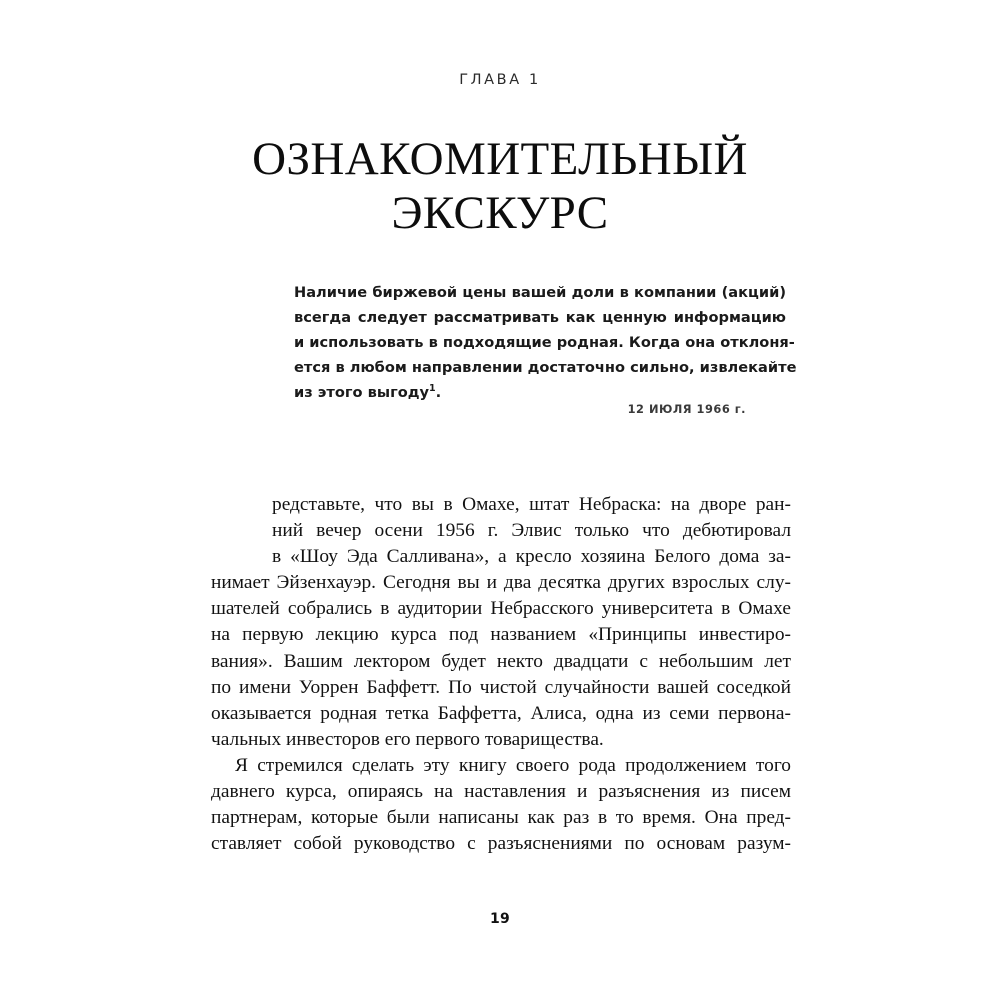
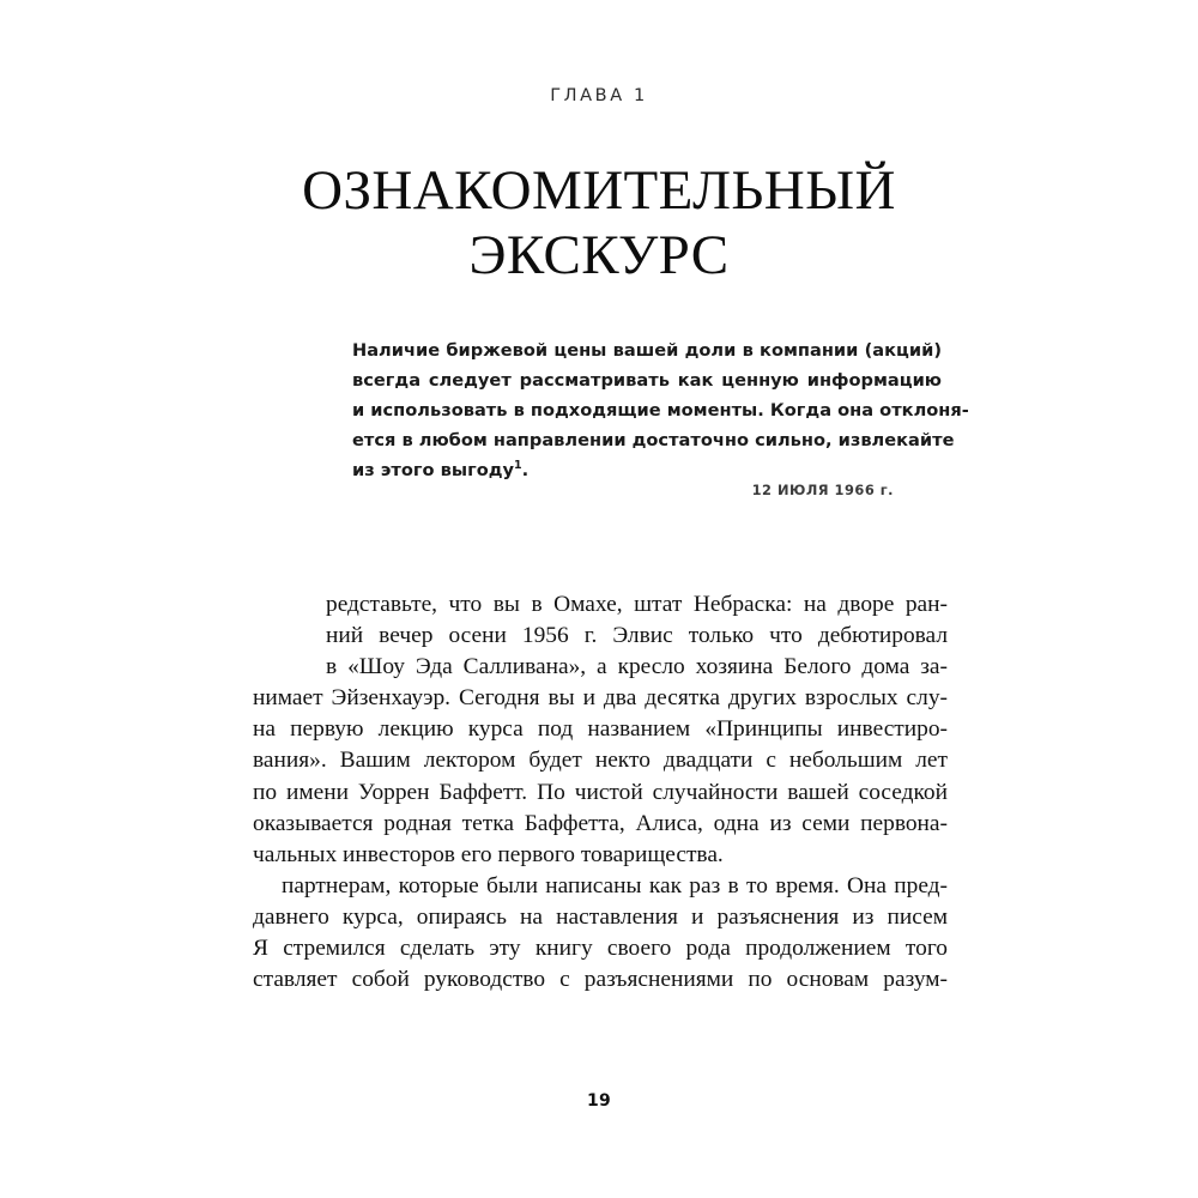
  ГЛАВА 1
  ОЗНАКОМИТЕЛЬНЫЙ
  ЭКСКУРС
  Наличие биржевой цены вашей доли в компании (акций)
  всегда следует рассматривать как ценную информацию
- и использовать в подходящие родная. Когда она отклоня-
+ и использовать в подходящие моменты. Когда она отклоня-
  ется в любом направлении достаточно сильно, извлекайте
  из этого выгоду1.
  12 ИЮЛЯ 1966 г.
  редставьте, что вы в Омахе, штат Небраска: на дворе ран-
  ний вечер осени 1956 г. Элвис только что дебютировал
  в «Шоу Эда Салливана», а кресло хозяина Белого дома за-
  нимает Эйзенхауэр. Сегодня вы и два десятка других взрослых слу-
- шателей собрались в аудитории Небрасского университета в Омахе
  на первую лекцию курса под названием «Принципы инвестиро-
  вания». Вашим лектором будет некто двадцати с небольшим лет
  по имени Уоррен Баффетт. По чистой случайности вашей соседкой
  оказывается родная тетка Баффетта, Алиса, одна из семи первона-
  чальных инвесторов его первого товарищества.
- Я стремился сделать эту книгу своего рода продолжением того
+ партнерам, которые были написаны как раз в то время. Она пред-
  давнего курса, опираясь на наставления и разъяснения из писем
- партнерам, которые были написаны как раз в то время. Она пред-
+ Я стремился сделать эту книгу своего рода продолжением того
  ставляет собой руководство с разъяснениями по основам разум-
  19
